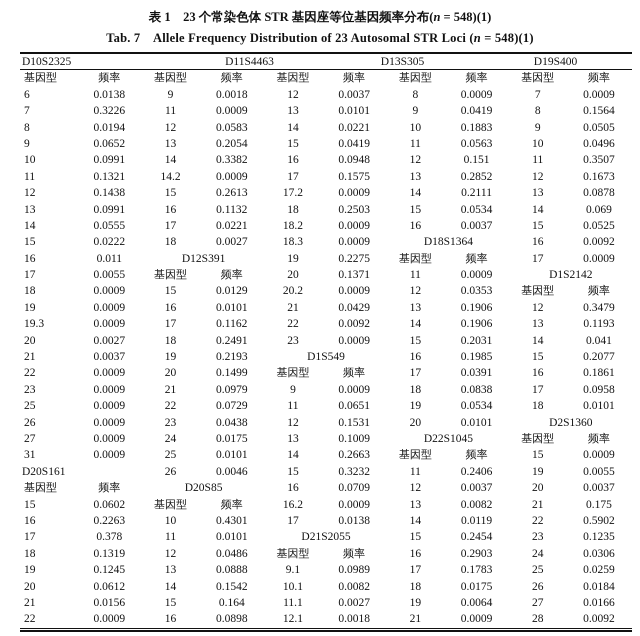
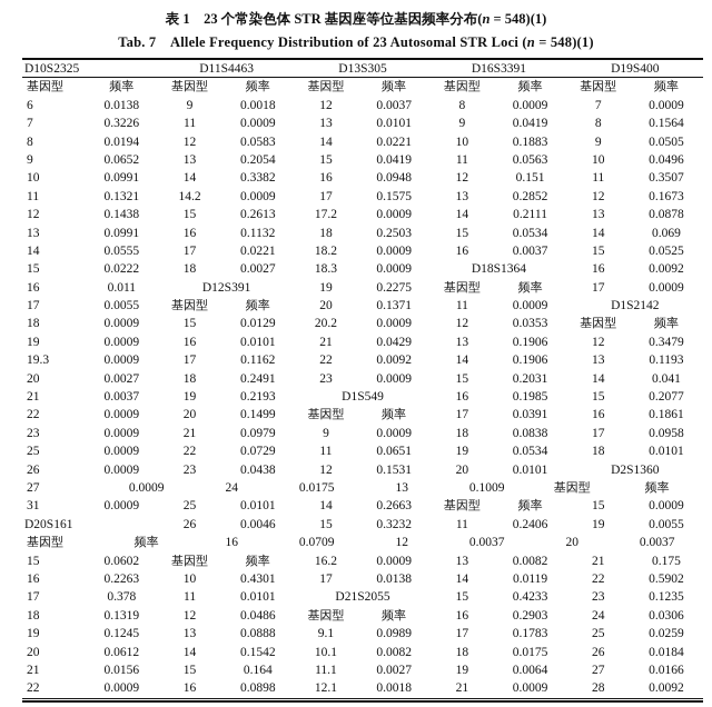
  表 1 23 个常染色体 STR 基因座等位基因频率分布(n = 548)(1)
  Tab. 7 Allele Frequency Distribution of 23 Autosomal STR Loci (n = 548)(1)
  D10S2325
  D11S4463
  D13S305
+ D16S3391
  D19S400
  基因型
  频率
  基因型
  频率
  基因型
  频率
  基因型
  频率
  基因型
  频率
  6
  0.0138
  9
  0.0018
  12
  0.0037
  8
  0.0009
  7
  0.0009
  7
  0.3226
  11
  0.0009
  13
  0.0101
  9
  0.0419
  8
  0.1564
  8
  0.0194
  12
  0.0583
  14
  0.0221
  10
  0.1883
  9
  0.0505
  9
  0.0652
  13
  0.2054
  15
  0.0419
  11
  0.0563
  10
  0.0496
  10
  0.0991
  14
  0.3382
  16
  0.0948
  12
  0.151
  11
  0.3507
  11
  0.1321
  14.2
  0.0009
  17
  0.1575
  13
  0.2852
  12
  0.1673
  12
  0.1438
  15
  0.2613
  17.2
  0.0009
  14
  0.2111
  13
  0.0878
  13
  0.0991
  16
  0.1132
  18
  0.2503
  15
  0.0534
  14
  0.069
  14
  0.0555
  17
  0.0221
  18.2
  0.0009
  16
  0.0037
  15
  0.0525
  15
  0.0222
  18
  0.0027
  18.3
  0.0009
  D18S1364
  16
  0.0092
  16
  0.011
  D12S391
  19
  0.2275
  基因型
  频率
  17
  0.0009
  17
  0.0055
  基因型
  频率
  20
  0.1371
  11
  0.0009
  D1S2142
  18
  0.0009
  15
  0.0129
  20.2
  0.0009
  12
  0.0353
  基因型
  频率
  19
  0.0009
  16
  0.0101
  21
  0.0429
  13
  0.1906
  12
  0.3479
  19.3
  0.0009
  17
  0.1162
  22
  0.0092
  14
  0.1906
  13
  0.1193
  20
  0.0027
  18
  0.2491
  23
  0.0009
  15
  0.2031
  14
  0.041
  21
  0.0037
  19
  0.2193
  D1S549
  16
  0.1985
  15
  0.2077
  22
  0.0009
  20
  0.1499
  基因型
  频率
  17
  0.0391
  16
  0.1861
  23
  0.0009
  21
  0.0979
  9
  0.0009
  18
  0.0838
  17
  0.0958
  25
  0.0009
  22
  0.0729
  11
  0.0651
  19
  0.0534
  18
  0.0101
  26
  0.0009
  23
  0.0438
  12
  0.1531
  20
  0.0101
  D2S1360
  27
  0.0009
  24
  0.0175
  13
  0.1009
- D22S1045
  基因型
  频率
  31
  0.0009
  25
  0.0101
  14
  0.2663
  基因型
  频率
  15
  0.0009
  D20S161
  26
  0.0046
  15
  0.3232
  11
  0.2406
  19
  0.0055
  基因型
  频率
- D20S85
  16
  0.0709
  12
  0.0037
  20
  0.0037
  15
  0.0602
  基因型
  频率
  16.2
  0.0009
  13
  0.0082
  21
  0.175
  16
  0.2263
  10
  0.4301
  17
  0.0138
  14
  0.0119
  22
  0.5902
  17
  0.378
  11
  0.0101
  D21S2055
  15
- 0.2454
+ 0.4233
  23
  0.1235
  18
  0.1319
  12
  0.0486
  基因型
  频率
  16
  0.2903
  24
  0.0306
  19
  0.1245
  13
  0.0888
  9.1
  0.0989
  17
  0.1783
  25
  0.0259
  20
  0.0612
  14
  0.1542
  10.1
  0.0082
  18
  0.0175
  26
  0.0184
  21
  0.0156
  15
  0.164
  11.1
  0.0027
  19
  0.0064
  27
  0.0166
  22
  0.0009
  16
  0.0898
  12.1
  0.0018
  21
  0.0009
  28
  0.0092
